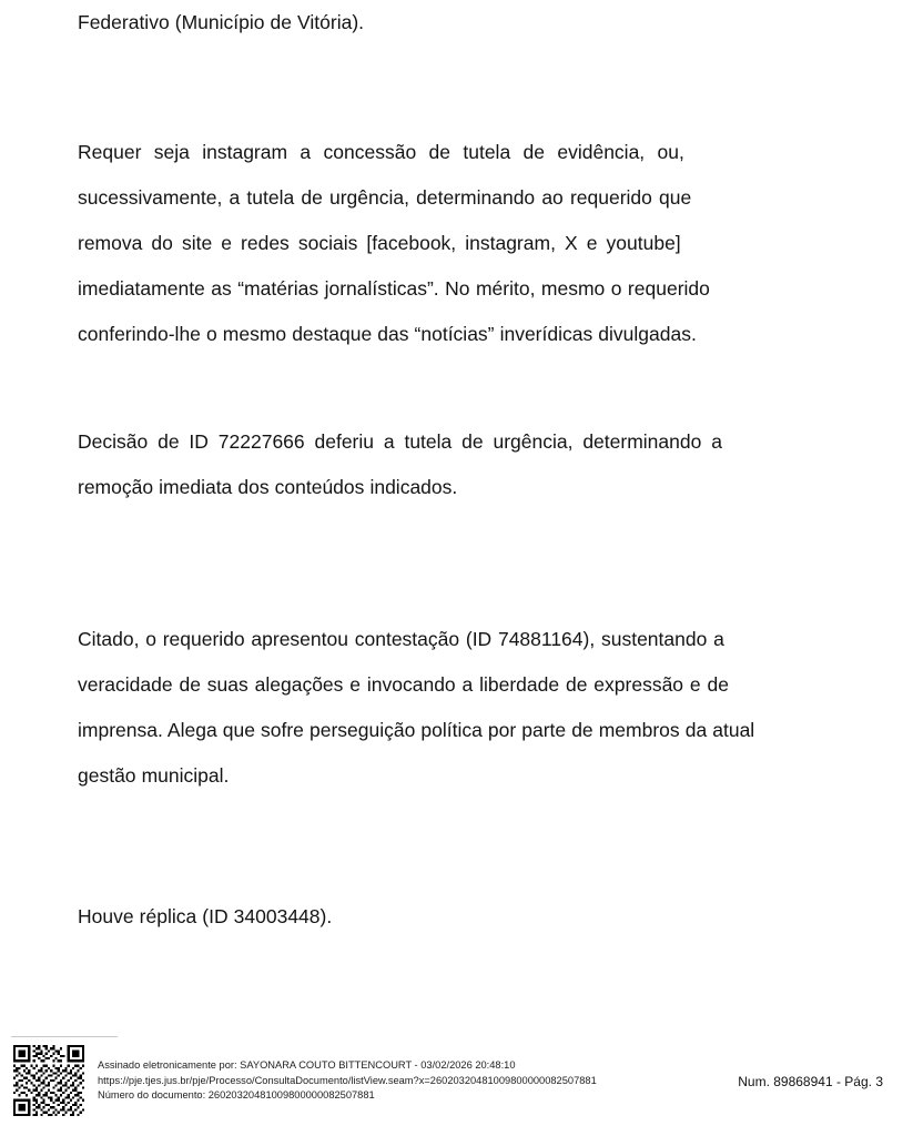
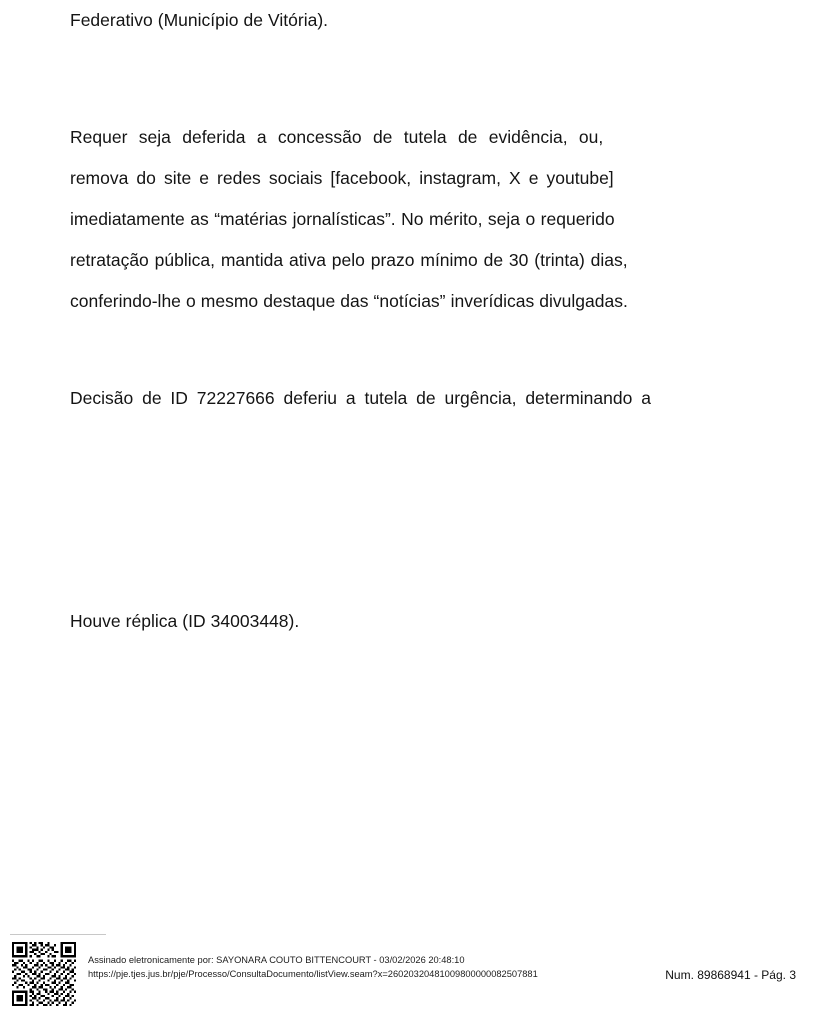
  Federativo (Município de Vitória).
- Requer seja instagram a concessão de tutela de evidência, ou,
+ Requer seja deferida a concessão de tutela de evidência, ou,
- sucessivamente, a tutela de urgência, determinando ao requerido que
  remova do site e redes sociais [facebook, instagram, X e youtube]
- imediatamente as “matérias jornalísticas”. No mérito, mesmo o requerido
+ imediatamente as “matérias jornalísticas”. No mérito, seja o requerido
+ retratação pública, mantida ativa pelo prazo mínimo de 30 (trinta) dias,
  conferindo-lhe o mesmo destaque das “notícias” inverídicas divulgadas.
  Decisão de ID 72227666 deferiu a tutela de urgência, determinando a
- remoção imediata dos conteúdos indicados.
- Citado, o requerido apresentou contestação (ID 74881164), sustentando a
- veracidade de suas alegações e invocando a liberdade de expressão e de
- imprensa. Alega que sofre perseguição política por parte de membros da atual
- gestão municipal.
  Houve réplica (ID 34003448).
  Assinado eletronicamente por: SAYONARA COUTO BITTENCOURT - 03/02/2026 20:48:10
  https://pje.tjes.jus.br/pje/Processo/ConsultaDocumento/listView.seam?x=26020320481009800000082507881
- Número do documento: 26020320481009800000082507881
  Num. 89868941 - Pág. 3
